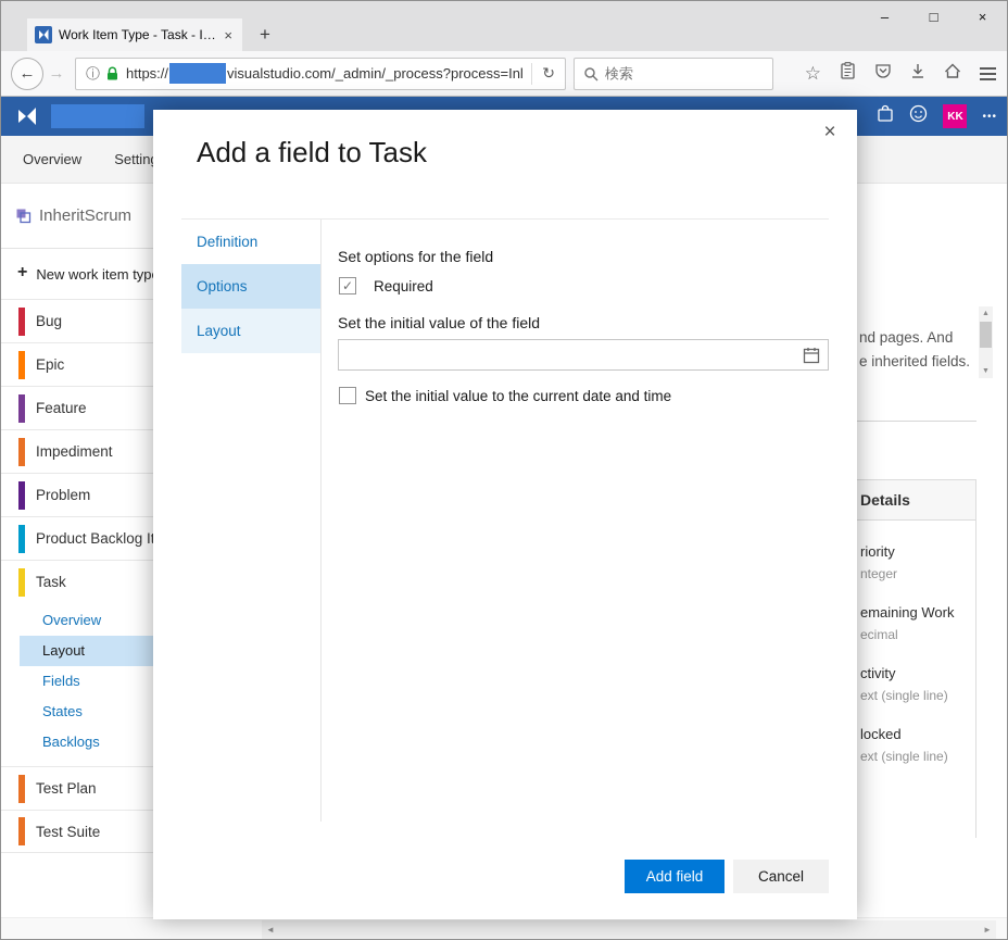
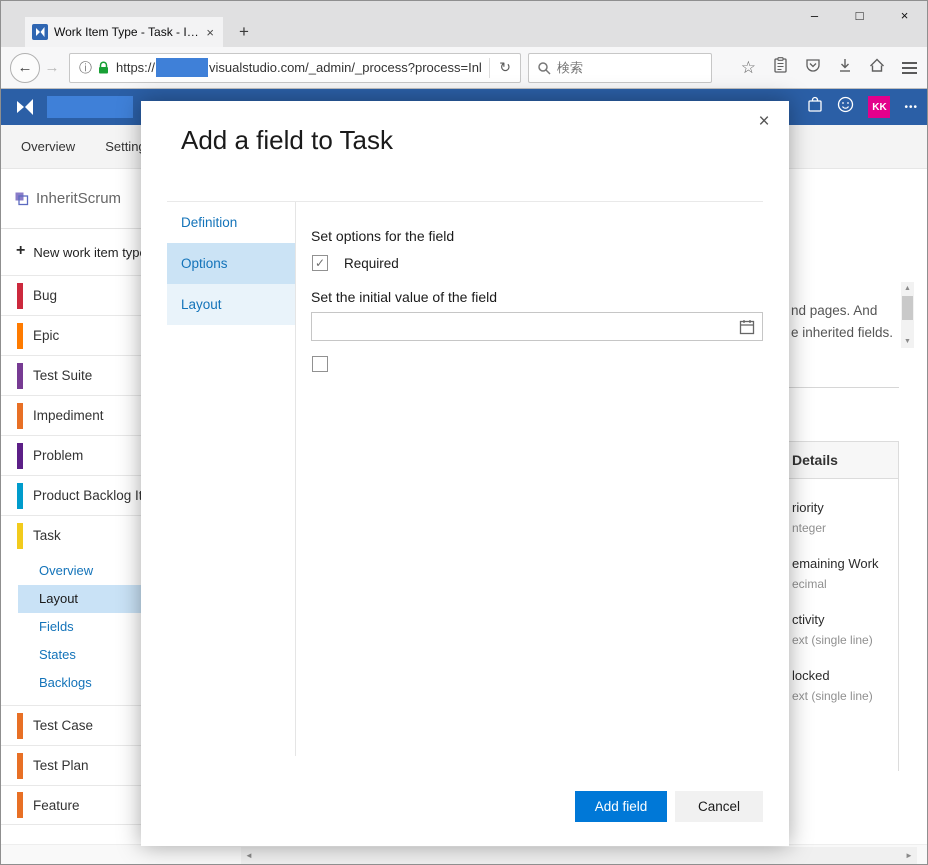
  Work Item Type - Task - I…
  ×
  +
  –
  □
  ×
  ←
  →
  ⓘ
  https://
  visualstudio.com/_admin/_process?process=Inl
  ↻
  検索
  ☆
  KK
  •••
  Overview
  Settin
  InheritScrum
  +
  New work item typ
  Bug
  Epic
- Feature
+ Test Suite
  Impediment
  Problem
  Product Backlog I
  Task
  Overview
  Layout
  Fields
  States
  Backlogs
+ Test Case
  Test Plan
- Test Suite
+ Feature
  nd pages. And
  e inherited fields.
  Details
  riority
  nteger
  emaining Work
  ecimal
  ctivity
  ext (single line)
  locked
  ext (single line)
  ◄
  ►
  ×
  Add a field to Task
  Definition
  Options
  Layout
  Set options for the field
  ✓
  Required
  Set the initial value of the field
- Set the initial value to the current date and time
  Add field
  Cancel
